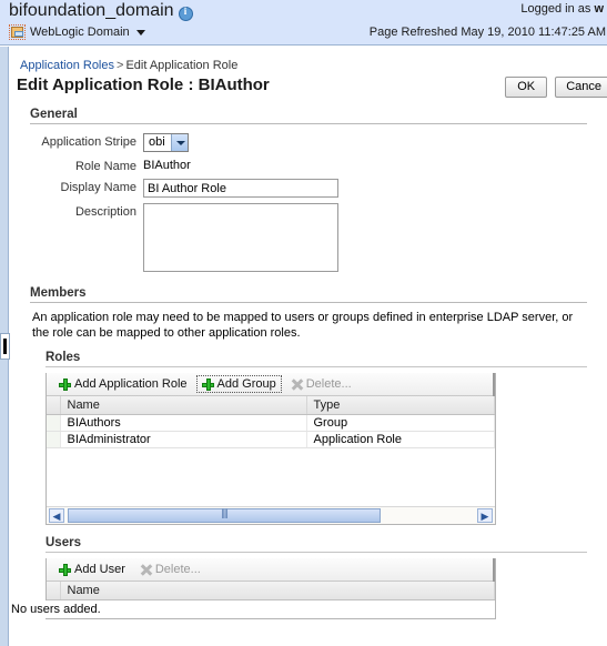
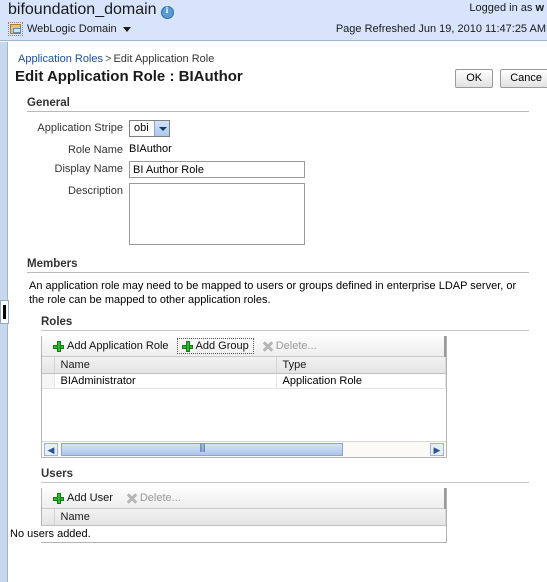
  bifoundation_domain
  WebLogic Domain
  Logged in as w
- Page Refreshed May 19, 2010 11:47:25 AM
+ Page Refreshed Jun 19, 2010 11:47:25 AM
  Application Roles > Edit Application Role
  Edit Application Role : BIAuthor
  OK
  Cance
  General
  Application Stripe
  obi
  Role Name
  BIAuthor
  Display Name
  BI Author Role
  Description
  Members
  An application role may need to be mapped to users or groups defined in enterprise LDAP server, or the role can be mapped to other application roles.
  Roles
  Add Application Role
  Add Group
  Delete...
  	Name	Type
- 	BIAuthors	Group
  	BIAdministrator	Application Role
  ◀
  ▶
  Users
  Add User
  Delete...
  	Name
  No users added.
